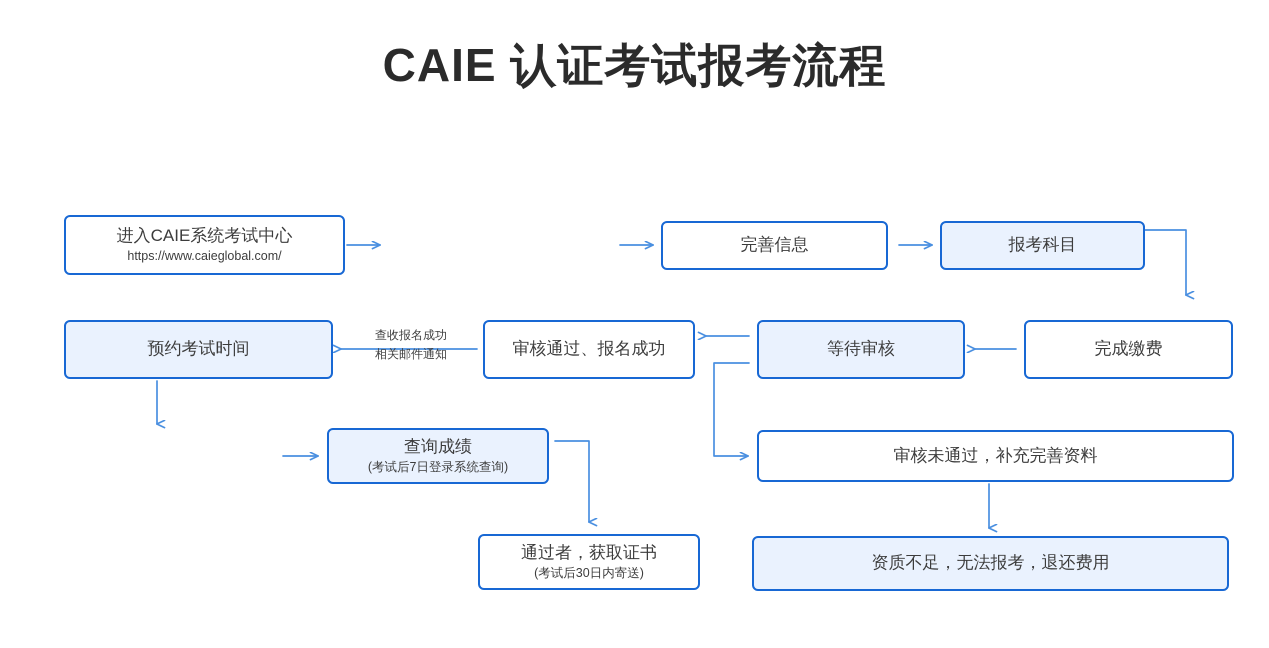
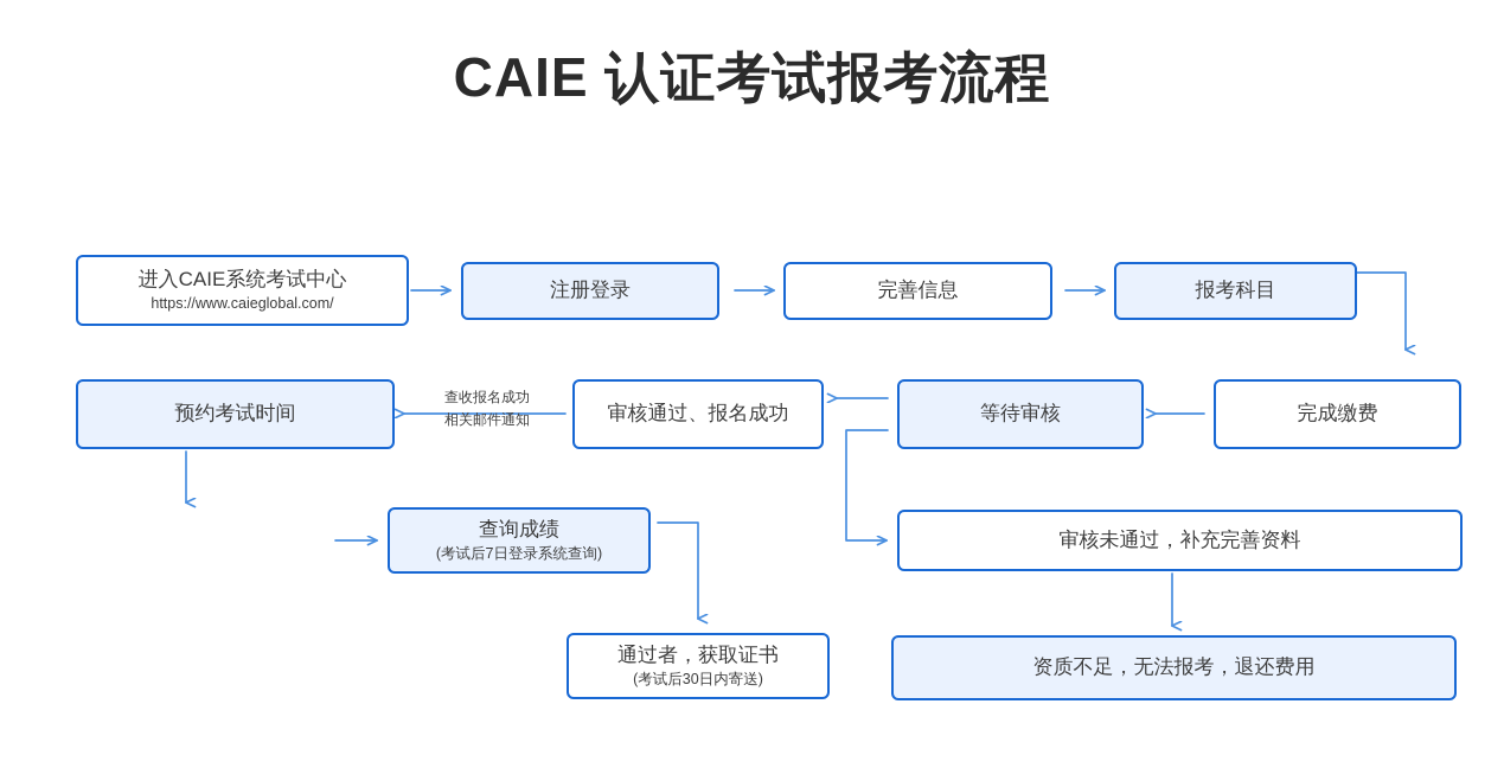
  CAIE 认证考试报考流程
  进入CAIE系统考试中心
  https://www.caieglobal.com/
+ 注册登录
  完善信息
  报考科目
  预约考试时间
  审核通过、报名成功
  等待审核
  完成缴费
  查收报名成功
  相关邮件通知
  查询成绩
  (考试后7日登录系统查询)
  审核未通过，补充完善资料
  通过者，获取证书
  (考试后30日内寄送)
  资质不足，无法报考，退还费用
